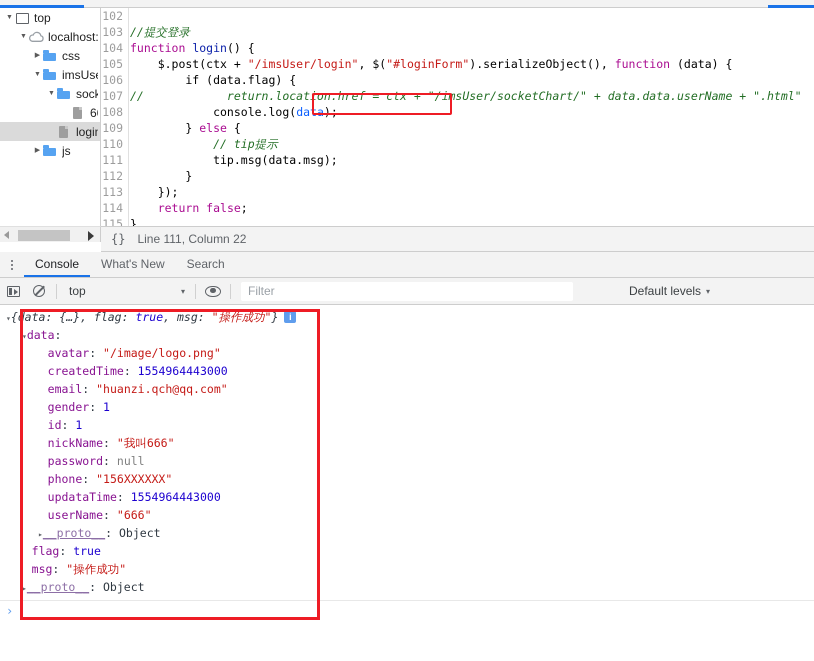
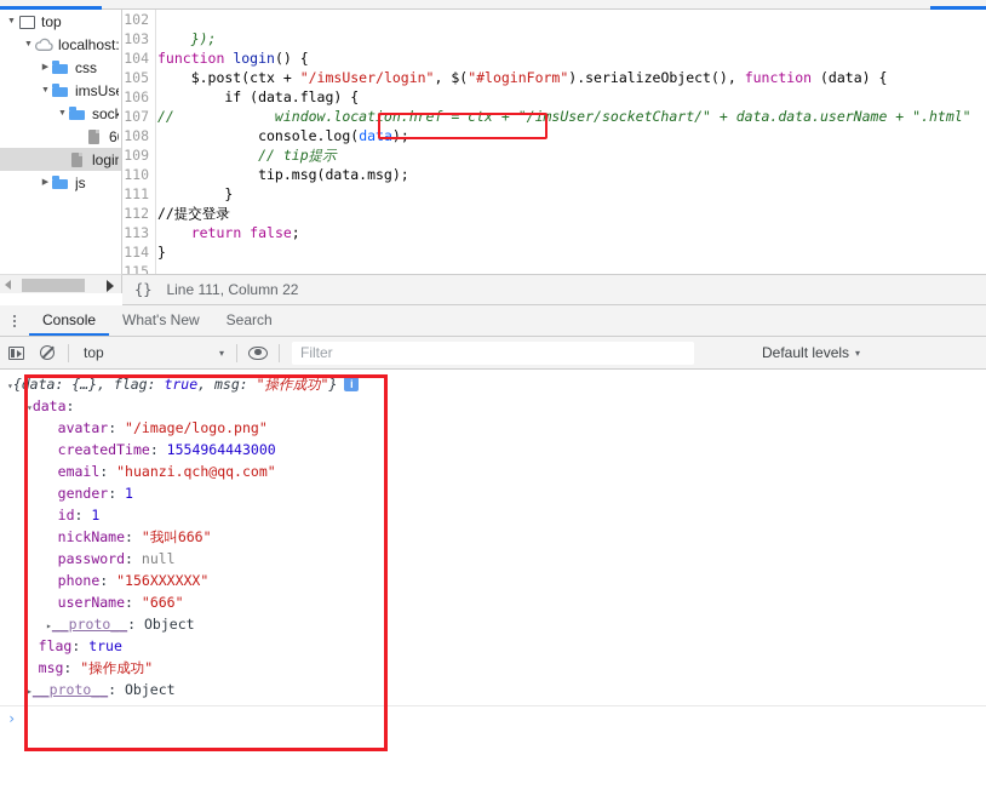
  top
  localhost:
  css
  imsUs
  sock
  logi
  js
  102
  103
  104
  105
  106
  107
  108
  109
  110
  111
  112
  113
  114
  115
- //提交登录
+ });
  function login() {
  $.post(ctx + "/imsUser/login", $("#loginForm").serializeObject(), function (data) {
  if (data.flag) {
- // return.location.href = ctx + "/imsUser/socketChart/" + data.data.userName + ".html"
+ // window.location.href = ctx + "/imsUser/socketChart/" + data.data.userName + ".html"
  console.log(data);
- } else {
  // tip提示
  tip.msg(data.msg);
  }
- });
+ //提交登录
  return false;
  }
  {}
  Line 111, Column 22
  Console
  What's New
  Search
  top
  ▾
  Filter
  Default levels
  ▾
  ▾{data: {…}, flag: true, msg: "操作成功"} i
  ▾data:
  avatar: "/image/logo.png"
  createdTime: 1554964443000
  email: "huanzi.qch@qq.com"
  gender: 1
  id: 1
  nickName: "我叫666"
  password: null
  phone: "156XXXXXX"
- updataTime: 1554964443000
  userName: "666"
  ▸__proto__: Object
  flag: true
  msg: "操作成功"
  ▸__proto__: Object
  ›
